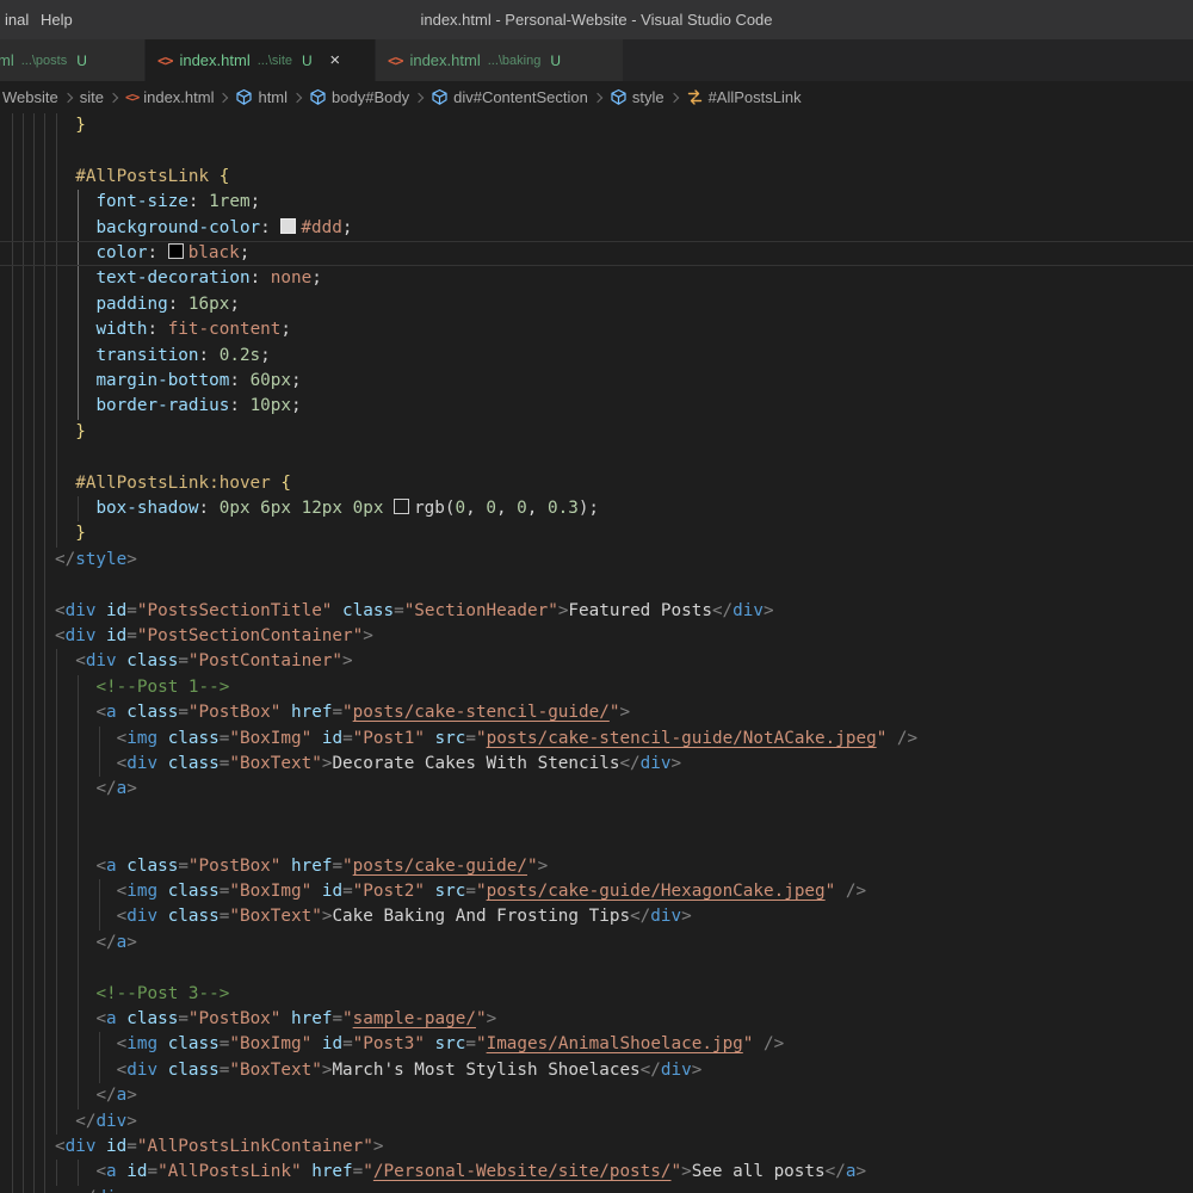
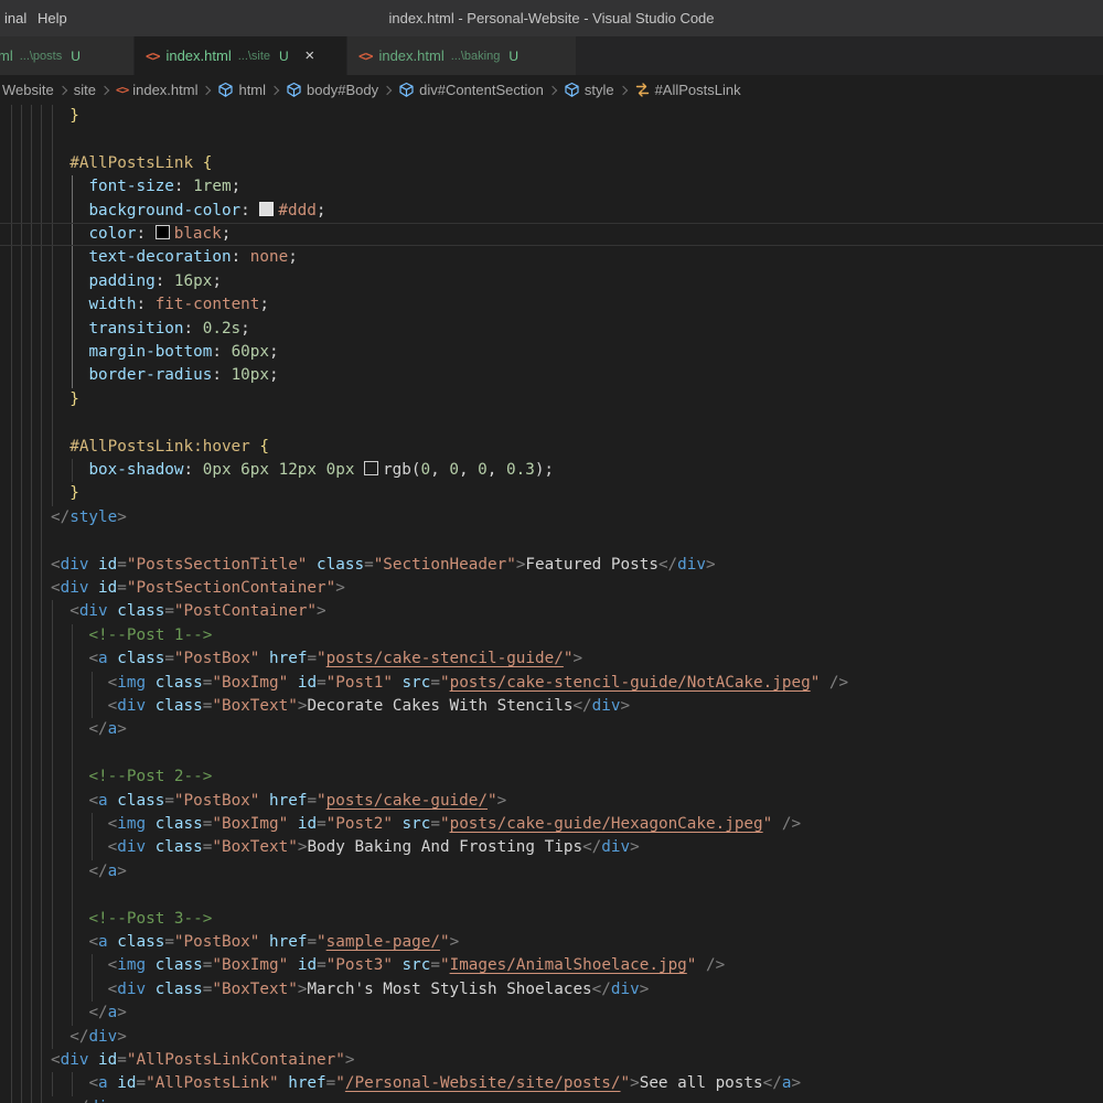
  inal
  Help
  index.html - Personal-Website - Visual Studio Code
  ...\posts
  U
  <>
  index.html
  ...\site
  U
  ×
  <>
  index.html
  ...\baking
  U
  Website
  site
  <>
  index.html
  html
  body#Body
  div#ContentSection
  style
  #AllPostsLink
  }
  #AllPostsLink {
  font-size: 1rem;
  background-color: #ddd;
  color: black;
  text-decoration: none;
  padding: 16px;
  width: fit-content;
  transition: 0.2s;
  margin-bottom: 60px;
  border-radius: 10px;
  }
  #AllPostsLink:hover {
  box-shadow: 0px 6px 12px 0px rgb(0, 0, 0, 0.3);
  }
  </style>
  <div id="PostsSectionTitle" class="SectionHeader">Featured Posts</div>
  <div id="PostSectionContainer">
  <div class="PostContainer">
  <!--Post 1-->
  <a class="PostBox" href="posts/cake-stencil-guide/">
  <img class="BoxImg" id="Post1" src="posts/cake-stencil-guide/NotACake.jpeg" />
  <div class="BoxText">Decorate Cakes With Stencils</div>
  </a>
+ <!--Post 2-->
  <a class="PostBox" href="posts/cake-guide/">
  <img class="BoxImg" id="Post2" src="posts/cake-guide/HexagonCake.jpeg" />
- <div class="BoxText">Cake Baking And Frosting Tips</div>
+ <div class="BoxText">Body Baking And Frosting Tips</div>
  </a>
  <!--Post 3-->
  <a class="PostBox" href="sample-page/">
  <img class="BoxImg" id="Post3" src="Images/AnimalShoelace.jpg" />
  <div class="BoxText">March's Most Stylish Shoelaces</div>
  </a>
  </div>
  <div id="AllPostsLinkContainer">
  <a id="AllPostsLink" href="/Personal-Website/site/posts/">See all posts</a>
